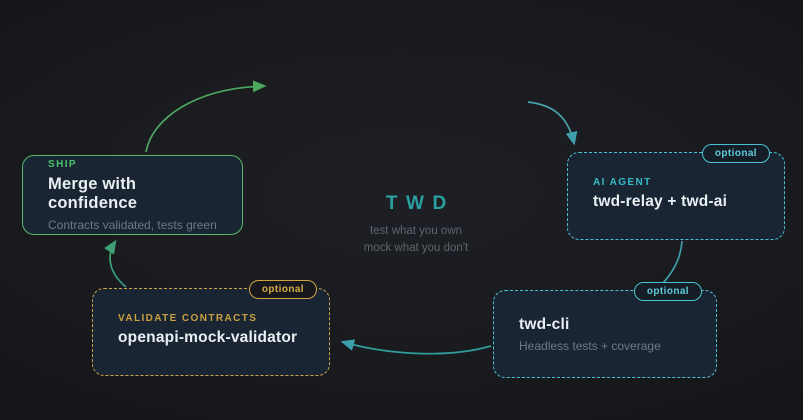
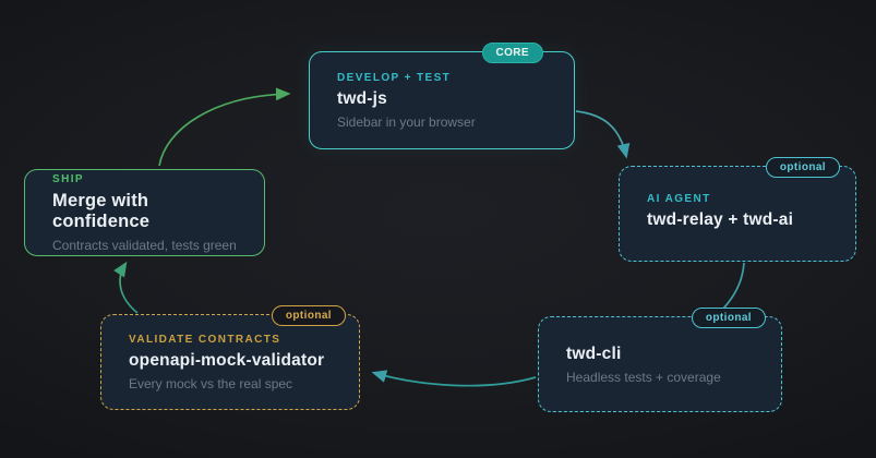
+ CORE
+ DEVELOP + TEST
+ twd-js
+ Sidebar in your browser
  optional
  AI AGENT
  twd-relay + twd-ai
  optional
  twd-cli
  Headless tests + coverage
  optional
  VALIDATE CONTRACTS
  openapi-mock-validator
+ Every mock vs the real spec
  SHIP
  Merge with confidence
  Contracts validated, tests green
- TWD
- test what you own
- mock what you don't
